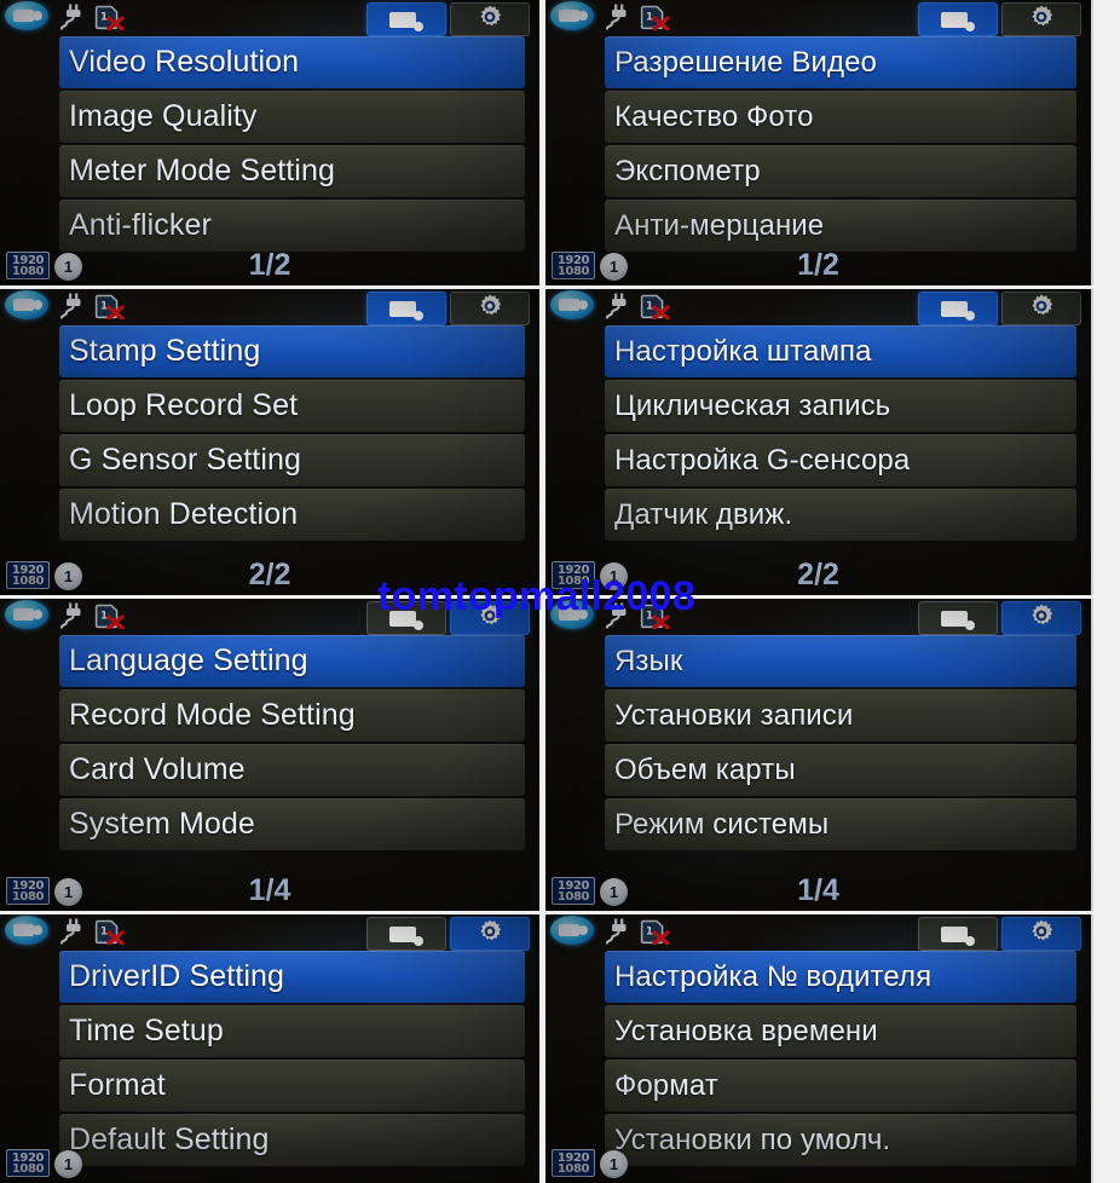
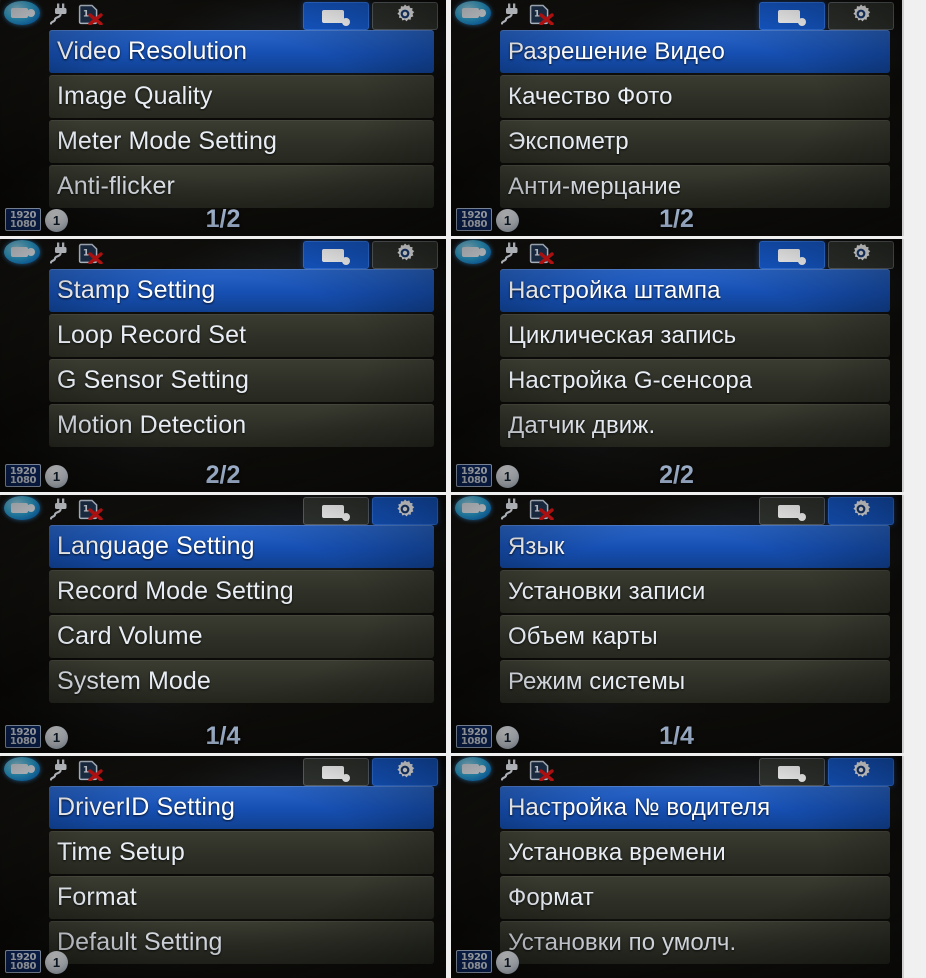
- tomtopmall2008
